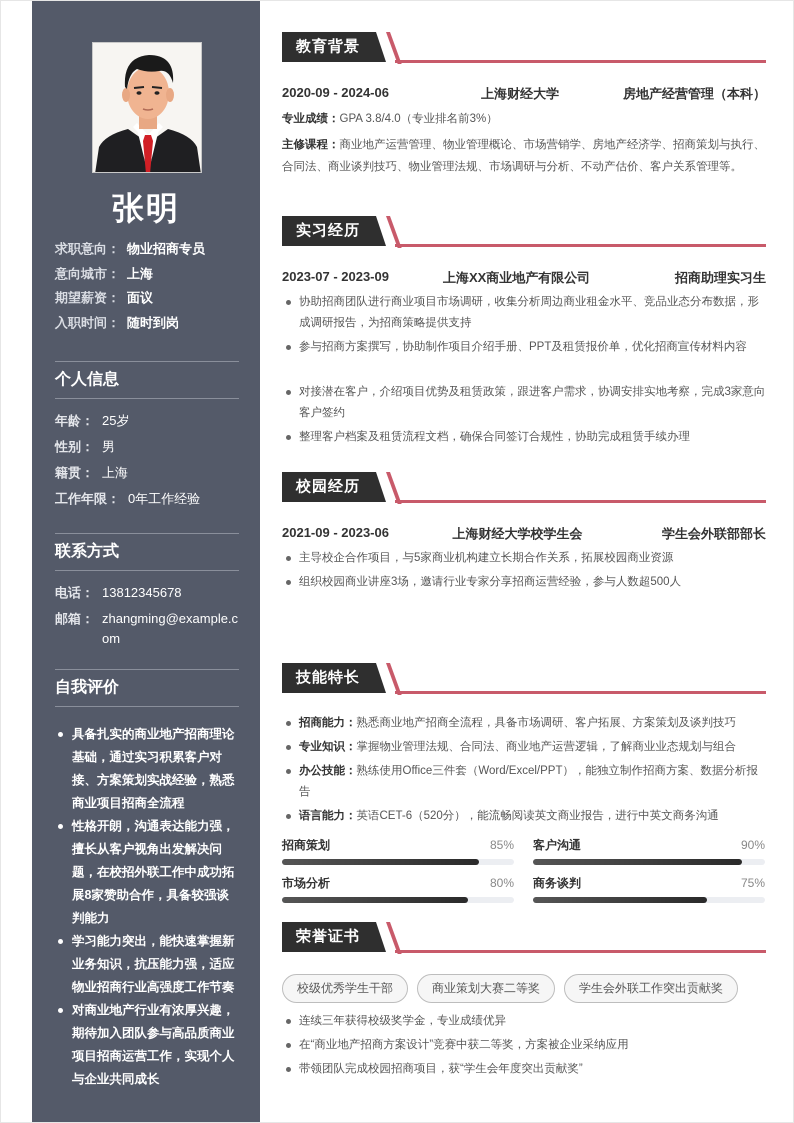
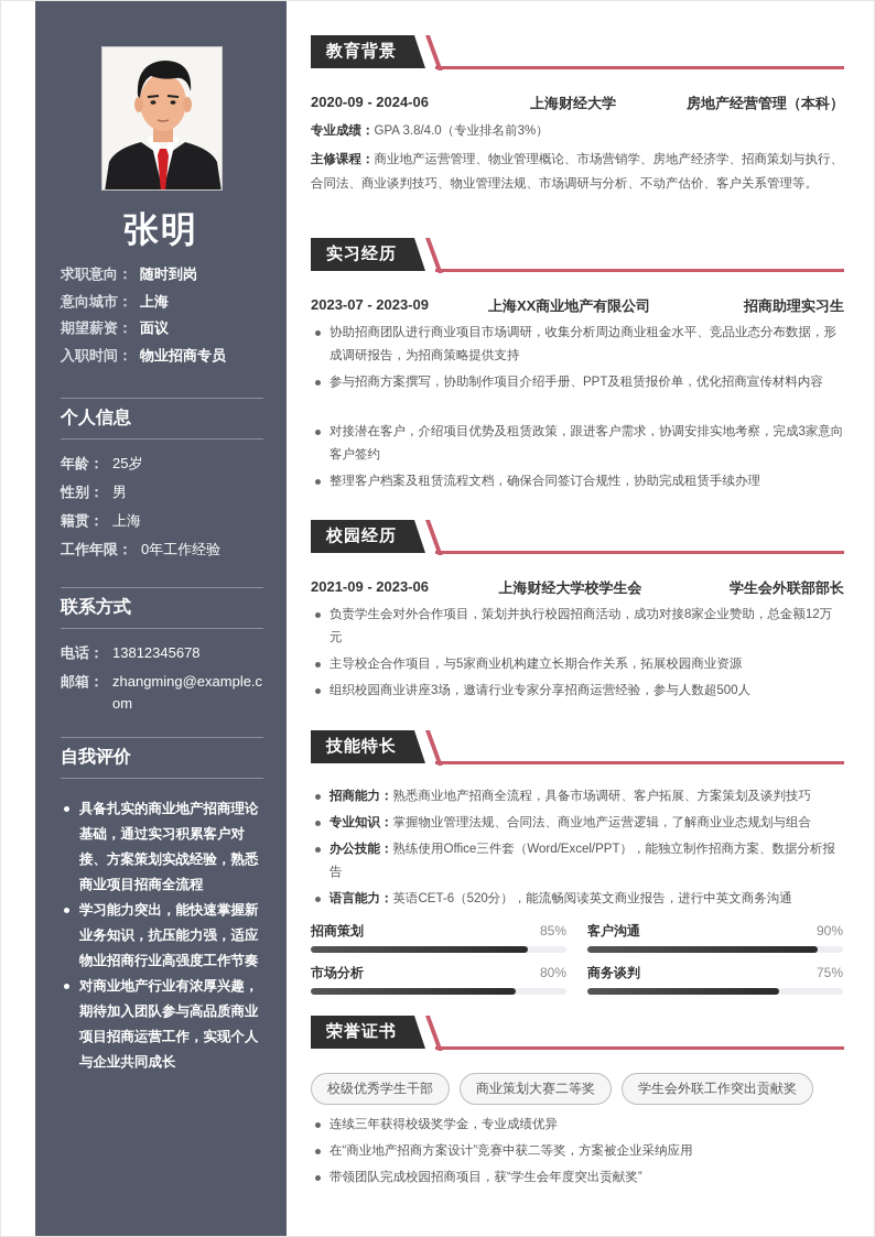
  张明
  求职意向：
- 物业招商专员
+ 随时到岗
  意向城市：
  上海
  期望薪资：
  面议
  入职时间：
- 随时到岗
+ 物业招商专员
  个人信息
  年龄：
  25岁
  性别：
  男
  籍贯：
  上海
  工作年限：
  0年工作经验
  联系方式
  电话：
  13812345678
  邮箱：
  zhangming@example.com
  自我评价
  具备扎实的商业地产招商理论基础，通过实习积累客户对接、方案策划实战经验，熟悉商业项目招商全流程
- 性格开朗，沟通表达能力强，擅长从客户视角出发解决问题，在校招外联工作中成功拓展8家赞助合作，具备较强谈判能力
  学习能力突出，能快速掌握新业务知识，抗压能力强，适应物业招商行业高强度工作节奏
  对商业地产行业有浓厚兴趣，期待加入团队参与高品质商业项目招商运营工作，实现个人与企业共同成长
  教育背景
  2020-09 - 2024-06
  上海财经大学
  房地产经营管理（本科）
  专业成绩：GPA 3.8/4.0（专业排名前3%）
  主修课程：商业地产运营管理、物业管理概论、市场营销学、房地产经济学、招商策划与执行、合同法、商业谈判技巧、物业管理法规、市场调研与分析、不动产估价、客户关系管理等。
  实习经历
  2023-07 - 2023-09
  上海XX商业地产有限公司
  招商助理实习生
  协助招商团队进行商业项目市场调研，收集分析周边商业租金水平、竞品业态分布数据，形成调研报告，为招商策略提供支持
  参与招商方案撰写，协助制作项目介绍手册、PPT及租赁报价单，优化招商宣传材料内容
  对接潜在客户，介绍项目优势及租赁政策，跟进客户需求，协调安排实地考察，完成3家意向客户签约
  整理客户档案及租赁流程文档，确保合同签订合规性，协助完成租赁手续办理
  校园经历
  2021-09 - 2023-06
  上海财经大学校学生会
  学生会外联部部长
+ 负责学生会对外合作项目，策划并执行校园招商活动，成功对接8家企业赞助，总金额12万元
  主导校企合作项目，与5家商业机构建立长期合作关系，拓展校园商业资源
  组织校园商业讲座3场，邀请行业专家分享招商运营经验，参与人数超500人
  技能特长
  招商能力：熟悉商业地产招商全流程，具备市场调研、客户拓展、方案策划及谈判技巧
  专业知识：掌握物业管理法规、合同法、商业地产运营逻辑，了解商业业态规划与组合
  办公技能：熟练使用Office三件套（Word/Excel/PPT），能独立制作招商方案、数据分析报告
  语言能力：英语CET-6（520分），能流畅阅读英文商业报告，进行中英文商务沟通
  招商策划
  85%
  客户沟通
  90%
  市场分析
  80%
  商务谈判
  75%
  荣誉证书
  校级优秀学生干部
  商业策划大赛二等奖
  学生会外联工作突出贡献奖
  连续三年获得校级奖学金，专业成绩优异
  在“商业地产招商方案设计”竞赛中获二等奖，方案被企业采纳应用
  带领团队完成校园招商项目，获“学生会年度突出贡献奖”
